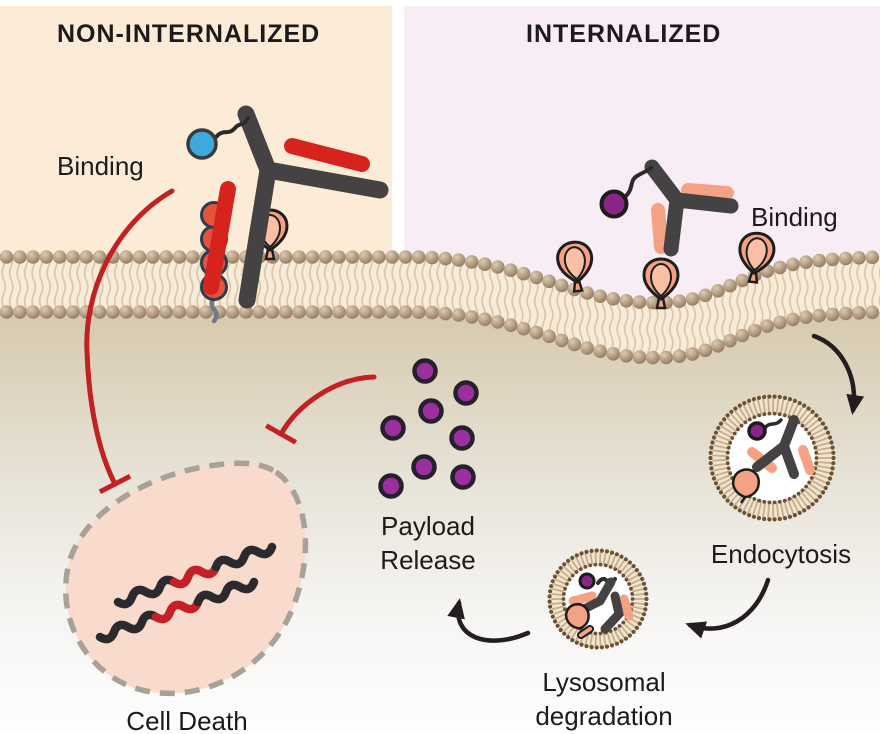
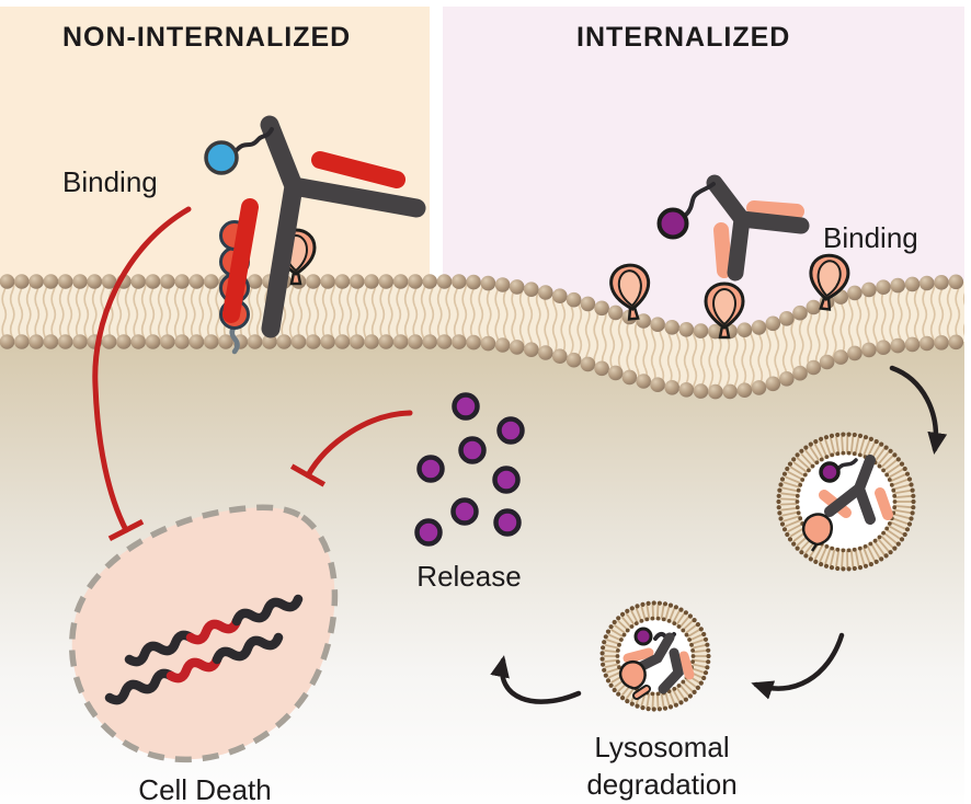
  NON-INTERNALIZED
  INTERNALIZED
  Binding
  Binding
- Endocytosis
- Payload
  Release
  Lysosomal
  degradation
  Cell Death
